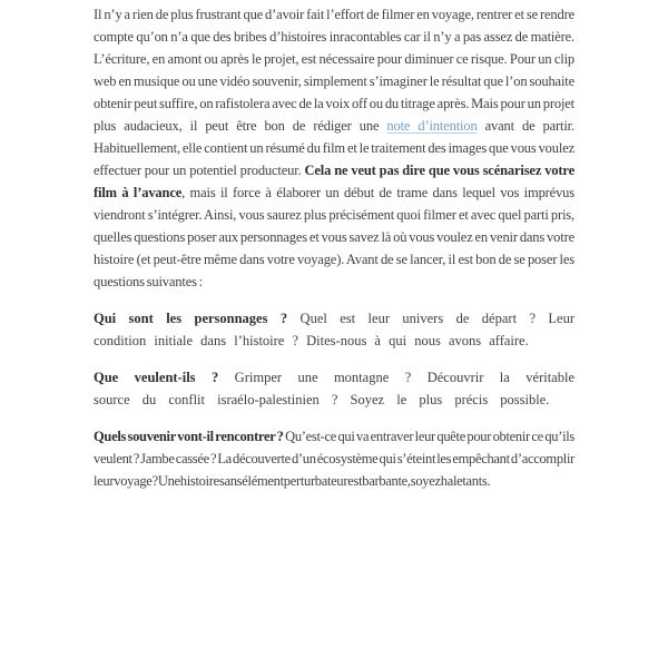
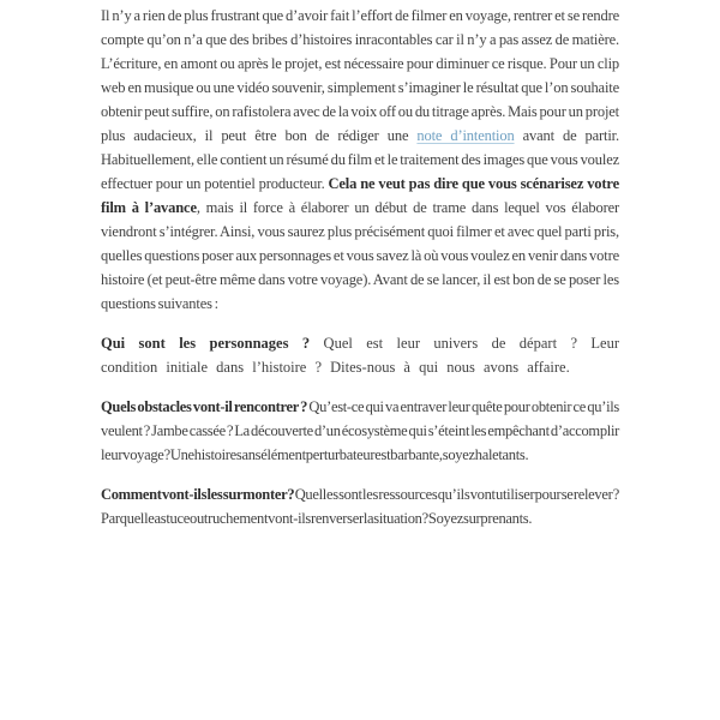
- Il n’y a rien de plus frustrant que d’avoir fait l’effort de filmer en voyage, rentrer et se rendre compte qu’on n’a que des bribes d’histoires inracontables car il n’y a pas assez de matière. L’écriture, en amont ou après le projet, est nécessaire pour diminuer ce risque. Pour un clip web en musique ou une vidéo souvenir, simplement s’imaginer le résultat que l’on souhaite obtenir peut suffire, on rafistolera avec de la voix off ou du titrage après. Mais pour un projet plus audacieux, il peut être bon de rédiger une note d’intention avant de partir. Habituellement, elle contient un résumé du film et le traitement des images que vous voulez effectuer pour un potentiel producteur. Cela ne veut pas dire que vous scénarisez votre film à l’avance, mais il force à élaborer un début de trame dans lequel vos imprévus viendront s’intégrer. Ainsi, vous saurez plus précisément quoi filmer et avec quel parti pris, quelles questions poser aux personnages et vous savez là où vous voulez en venir dans votre histoire (et peut-être même dans votre voyage). Avant de se lancer, il est bon de se poser les questions suivantes :
+ Il n’y a rien de plus frustrant que d’avoir fait l’effort de filmer en voyage, rentrer et se rendre compte qu’on n’a que des bribes d’histoires inracontables car il n’y a pas assez de matière. L’écriture, en amont ou après le projet, est nécessaire pour diminuer ce risque. Pour un clip web en musique ou une vidéo souvenir, simplement s’imaginer le résultat que l’on souhaite obtenir peut suffire, on rafistolera avec de la voix off ou du titrage après. Mais pour un projet plus audacieux, il peut être bon de rédiger une note d’intention avant de partir. Habituellement, elle contient un résumé du film et le traitement des images que vous voulez effectuer pour un potentiel producteur. Cela ne veut pas dire que vous scénarisez votre film à l’avance, mais il force à élaborer un début de trame dans lequel vos élaborer viendront s’intégrer. Ainsi, vous saurez plus précisément quoi filmer et avec quel parti pris, quelles questions poser aux personnages et vous savez là où vous voulez en venir dans votre histoire (et peut-être même dans votre voyage). Avant de se lancer, il est bon de se poser les questions suivantes :
  Qui sont les personnages ? Quel est leur univers de départ ? Leur condition initiale dans l’histoire ? Dites-nous à qui nous avons affaire.
- Que veulent-ils ? Grimper une montagne ? Découvrir la véritable source du conflit israélo-palestinien ? Soyez le plus précis possible.
- Quels souvenir vont-il rencontrer ? Qu’est-ce qui va entraver leur quête pour obtenir ce qu’ils veulent ? Jambe cassée ? La découverte d’un écosystème qui s’éteint les empêchant d’accomplir leur voyage ? Une histoire sans élément perturbateur est barbante, soyez haletants.
+ Quels obstacles vont-il rencontrer ? Qu’est-ce qui va entraver leur quête pour obtenir ce qu’ils veulent ? Jambe cassée ? La découverte d’un écosystème qui s’éteint les empêchant d’accomplir leur voyage ? Une histoire sans élément perturbateur est barbante, soyez haletants.
+ Comment vont-ils les surmonter ? Quelles sont les ressources qu’ils vont utiliser pour se relever ? Par quelle astuce ou truchement vont-ils renverser la situation ? Soyez surprenants.
